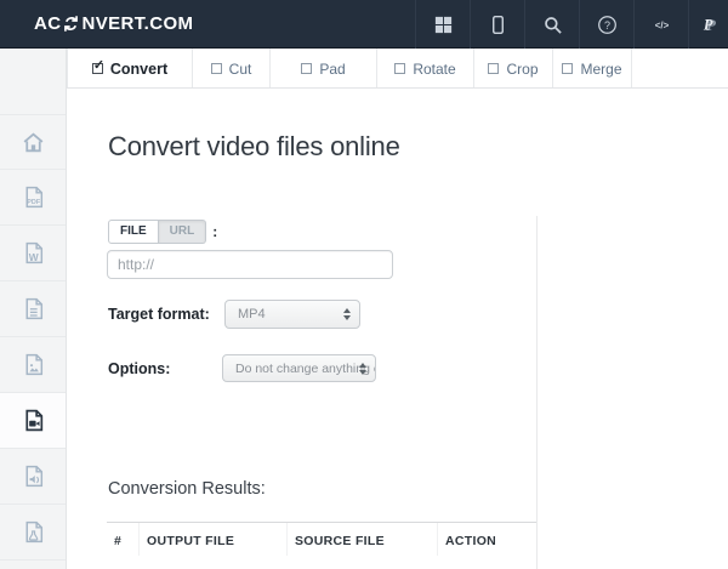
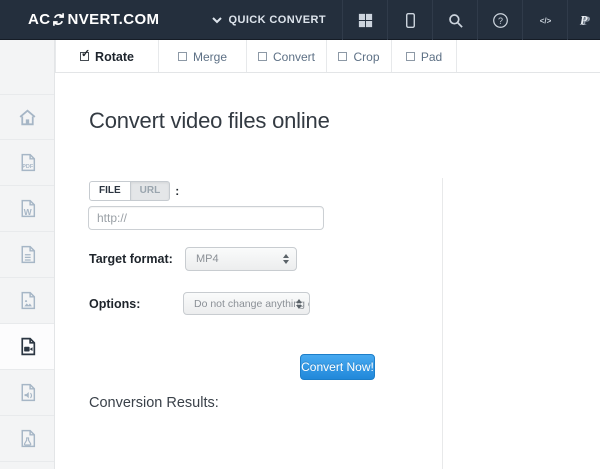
  AC
  NVERT.COM
+ QUICK CONVERT
  ?
  </>
  P
- Convert
+ Rotate
- Cut
- Pad
+ Merge
- Rotate
+ Convert
  Crop
- Merge
+ Pad
  W
  Convert video files online
  FILE
  URL
  :
  http://
  Target format:
  MP4
  Options:
  Do not change anything
+ Convert Now!
  Conversion Results:
- #
- OUTPUT FILE
- SOURCE FILE
- ACTION
